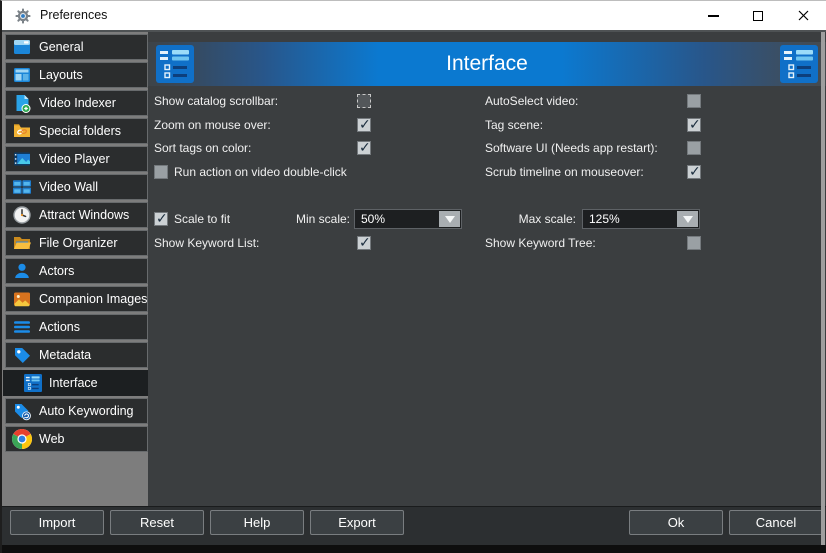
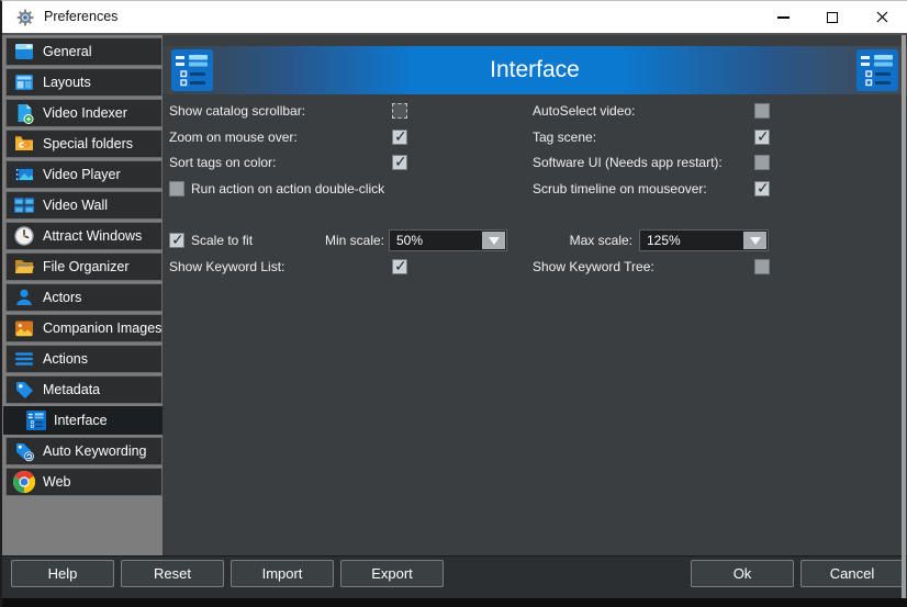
  Preferences
  General
  Layouts
  Video Indexer
  Special folders
  Video Player
  Video Wall
  Attract Windows
  File Organizer
  Actors
  Companion Images
  Actions
  Metadata
  Interface
  Auto Keywording
  Web
  Interface
  Show catalog scrollbar:
  AutoSelect video:
  Zoom on mouse over:
  Tag scene:
  Sort tags on color:
  Software UI (Needs app restart):
- Run action on video double-click
+ Run action on action double-click
  Scrub timeline on mouseover:
  Scale to fit
  Min scale:
  50%
  Max scale:
  125%
  Show Keyword List:
  Show Keyword Tree:
- Import
+ Help
  Reset
- Help
+ Import
  Export
  Ok
  Cancel
